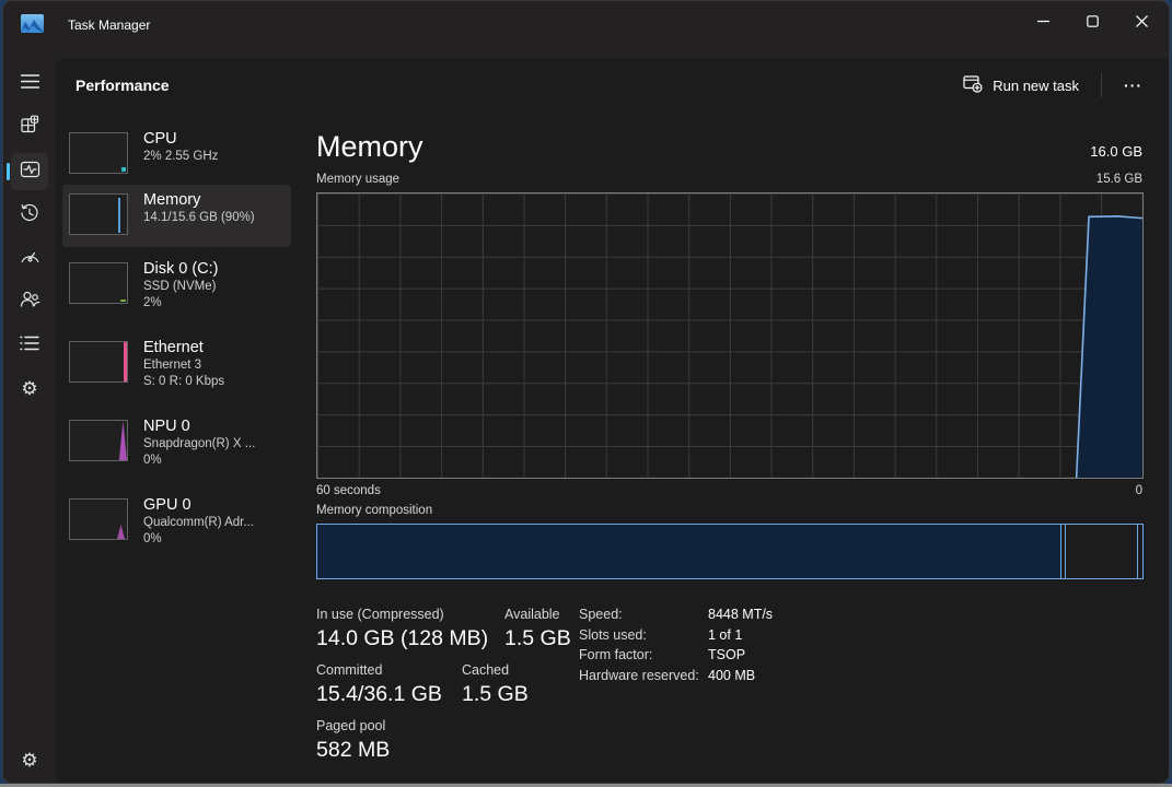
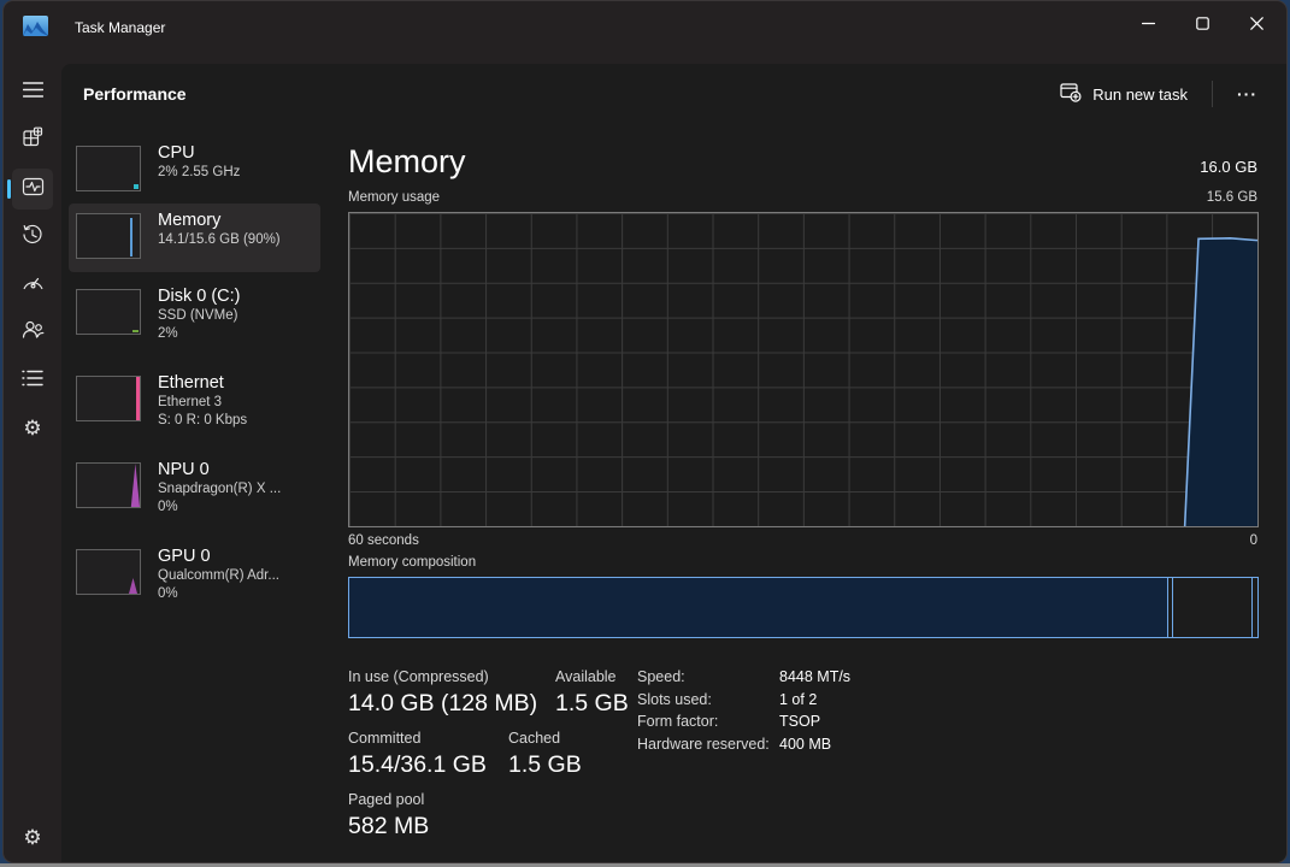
  Task Manager
  ⚙
  ⚙
  Performance
  Run new task
  ···
  CPU
  2% 2.55 GHz
  Memory
  14.1/15.6 GB (90%)
  Disk 0 (C:)
  SSD (NVMe)
  2%
  Ethernet
  Ethernet 3
  S: 0 R: 0 Kbps
  NPU 0
  Snapdragon(R) X ...
  0%
  GPU 0
  Qualcomm(R) Adr...
  0%
  Memory
  16.0 GB
  Memory usage
  15.6 GB
  60 seconds
  0
  Memory composition
  In use (Compressed)
  14.0 GB (128 MB)
  Available
  1.5 GB
  Committed
  15.4/36.1 GB
  Cached
  1.5 GB
  Paged pool
  582 MB
  Speed:
  8448 MT/s
  Slots used:
- 1 of 1
+ 1 of 2
  Form factor:
  TSOP
  Hardware reserved:
  400 MB
